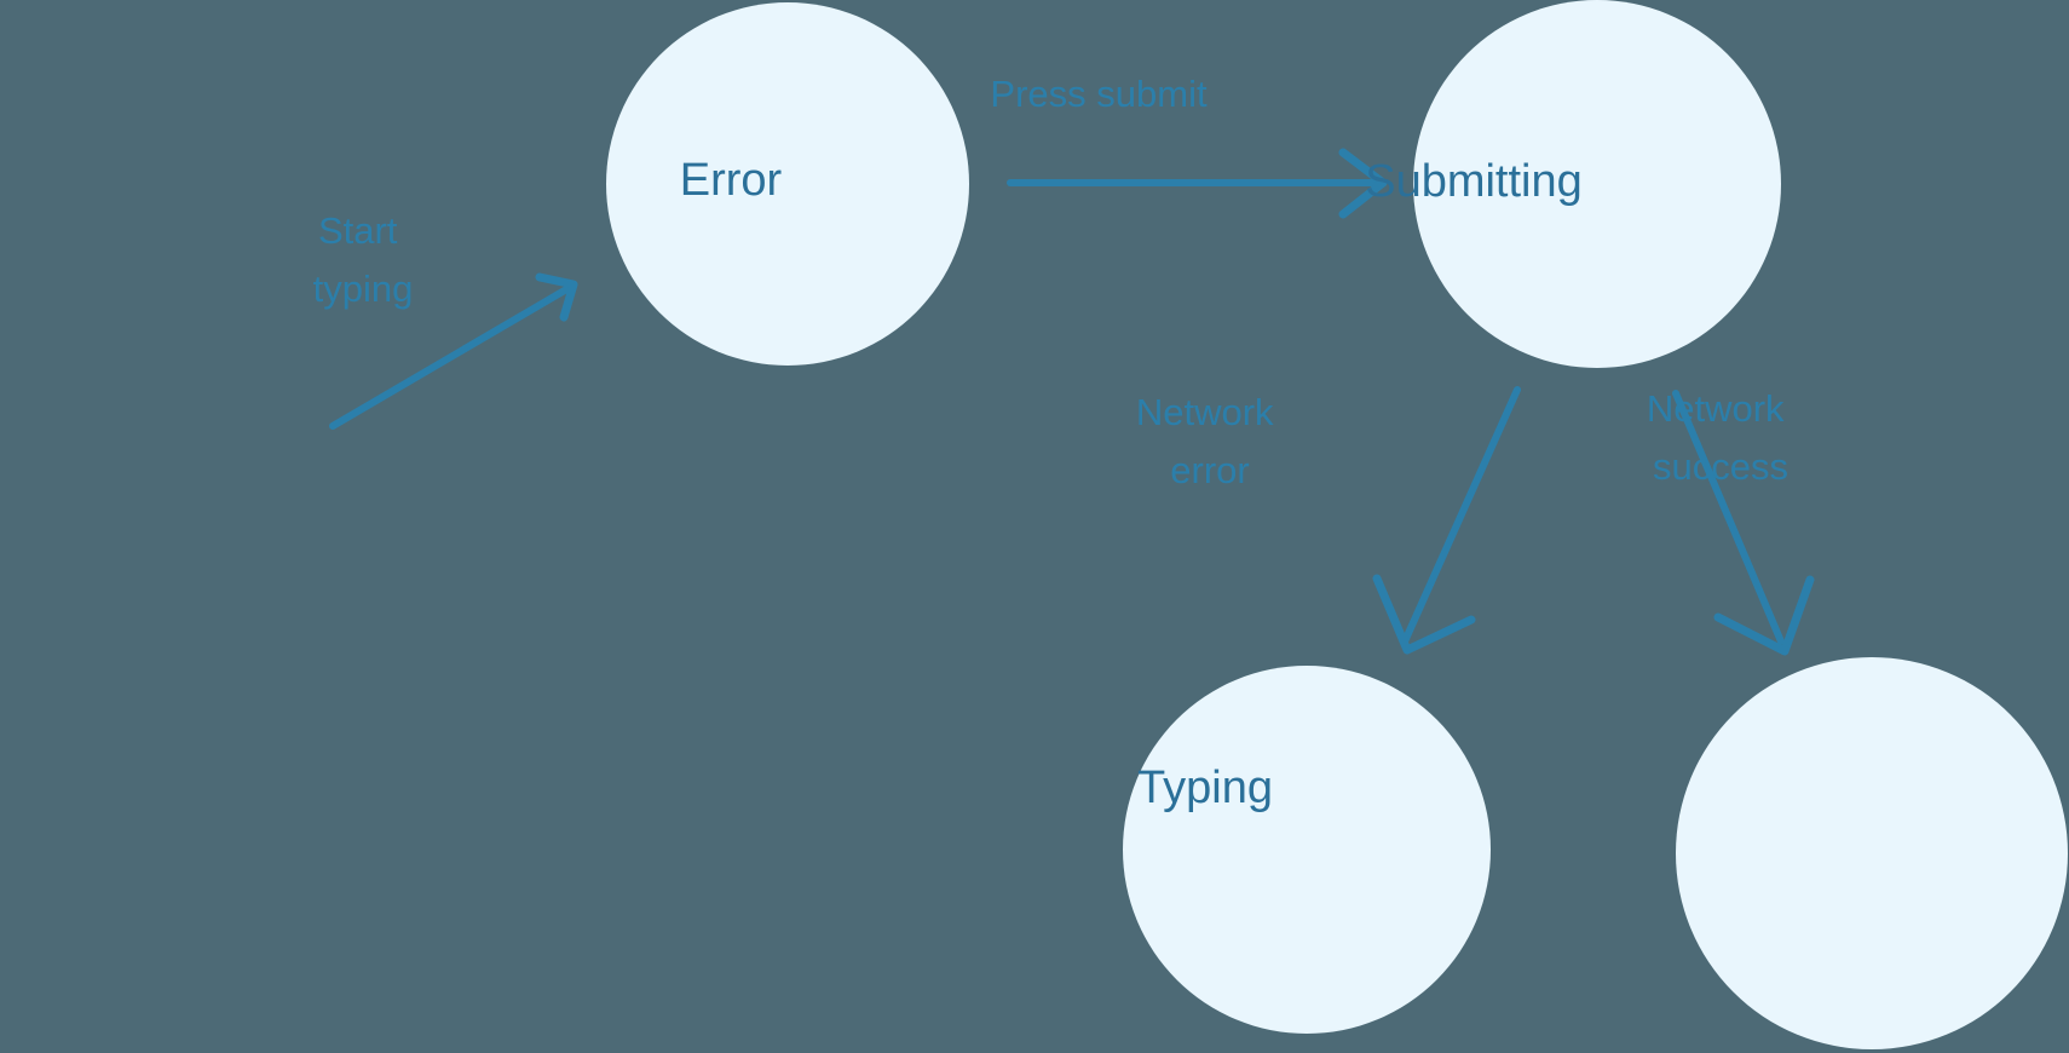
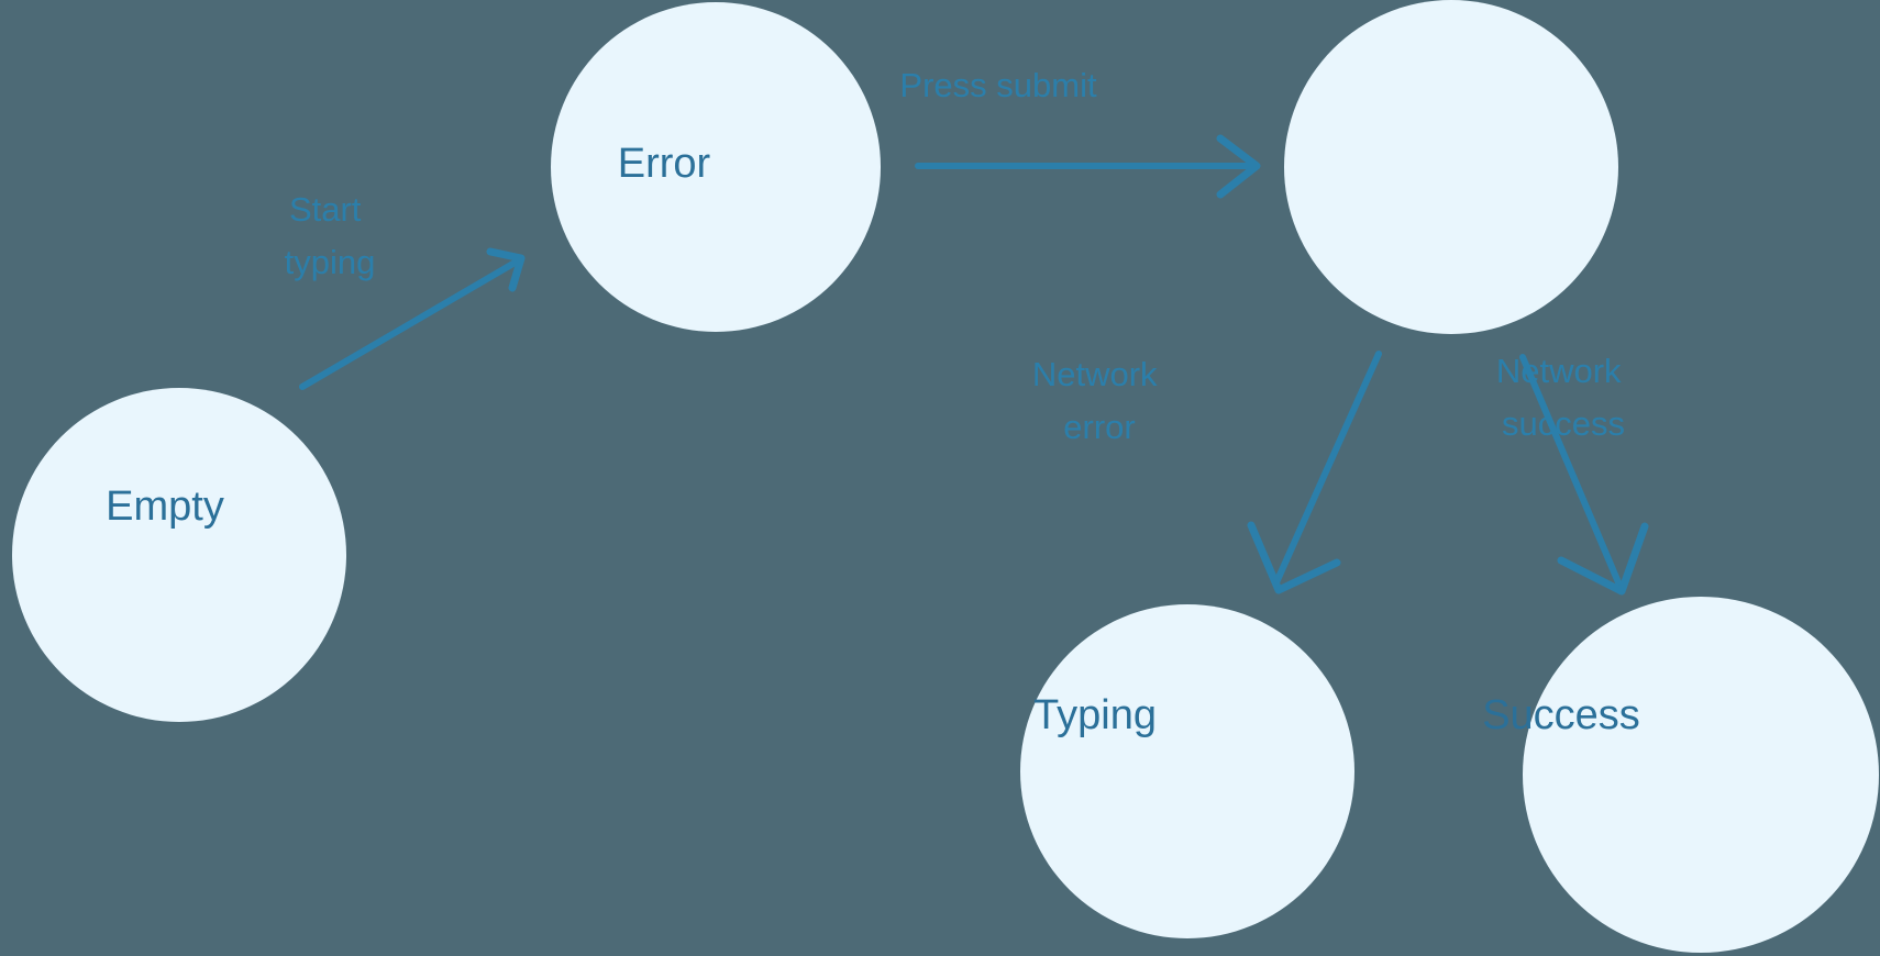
  Start typing
  Press submit
  Network error
  Network success
+ Empty
  Error
- Submitting
  Typing
+ Success
